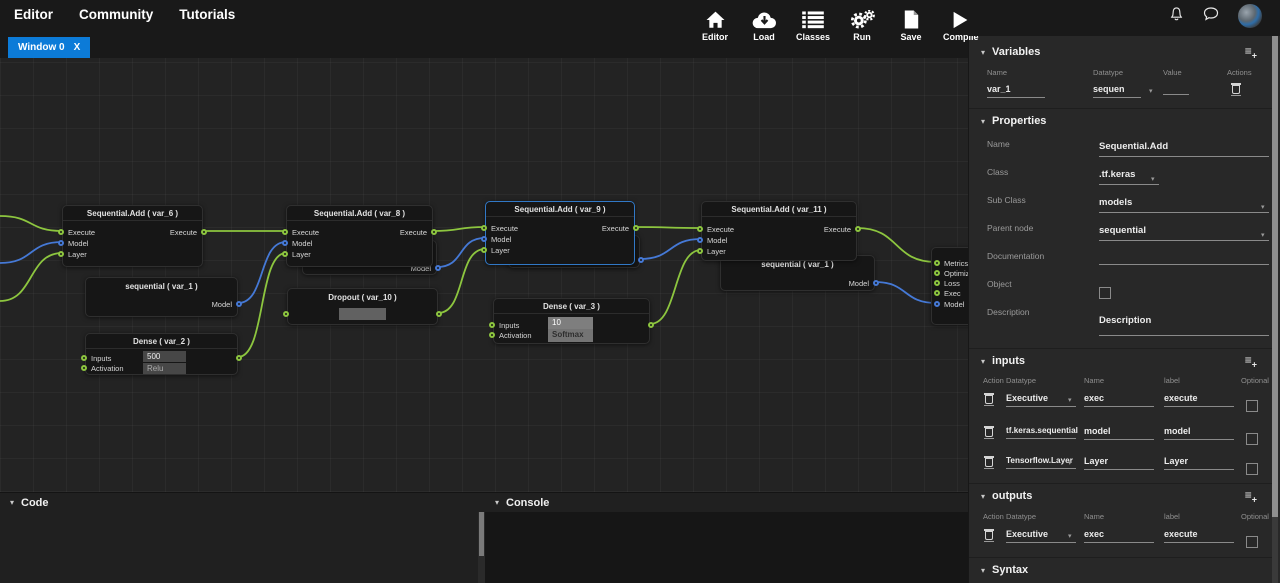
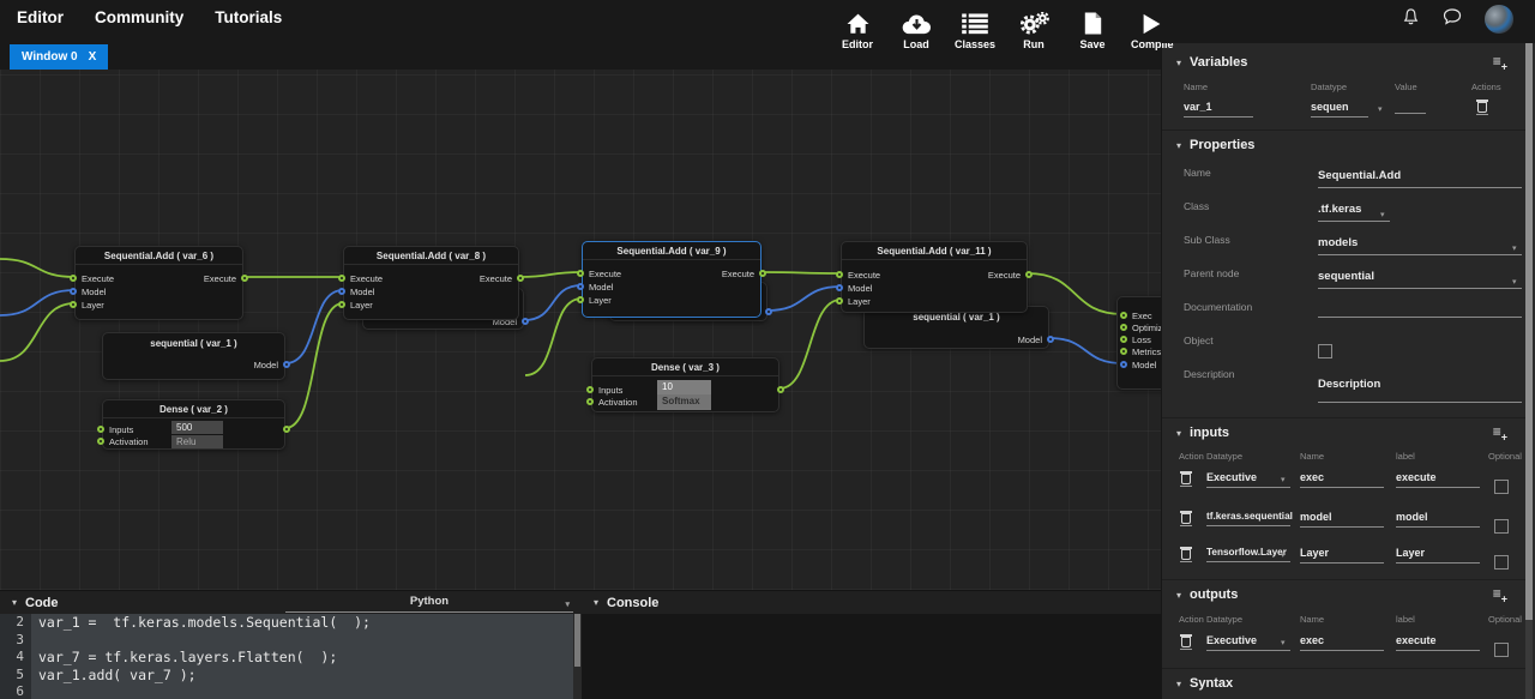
  Editor
  Community
  Tutorials
  Window 0
  X
  Editor
  Load
  Classes
  Run
  Save
  Compile
  sequential ( var_1 )
  Model
  Dense ( var_2 )
  Inputs
  Activation
  500
  Relu
  Sequential.Add ( var_6 )
  Execute
  Model
  Layer
  Execute
  Model
- Dropout ( var_10 )
  Sequential.Add ( var_8 )
  Execute
  Model
  Layer
  Execute
  Dense ( var_3 )
  Inputs
  Activation
  10
  Softmax
  Sequential.Add ( var_9 )
  Execute
  Model
  Layer
  Execute
  sequential ( var_1 )
  Model
  Sequential.Add ( var_11 )
  Execute
  Model
  Layer
  Execute
- Metrics
+ Exec
  Optimiz
  Loss
- Exec
+ Metrics
  Model
  ▾
  Code
+ Python
+ 2
+ var_1 = tf.keras.models.Sequential( );
+ 3
+ 4
+ var_7 = tf.keras.layers.Flatten( );
+ 5
+ var_1.add( var_7 );
+ 6
  ▾
  Console
  ▾
  Variables
  ≡+
  Name
  Datatype
  Value
  Actions
  var_1
  sequen
  ▾
  Properties
  Name
  Sequential.Add
  Class
  .tf.keras
  Sub Class
  models
  Parent node
  sequential
  Documentation
  Object
  Description
  Description
  ▾
  inputs
  ≡+
  Action
  Datatype
  Name
  label
  Optional
  Executive
  exec
  execute
  tf.keras.sequential
  model
  model
  Tensorflow.Layer
  Layer
  Layer
  ▾
  outputs
  ≡+
  Action
  Datatype
  Name
  label
  Optional
  Executive
  exec
  execute
  ▾
  Syntax
